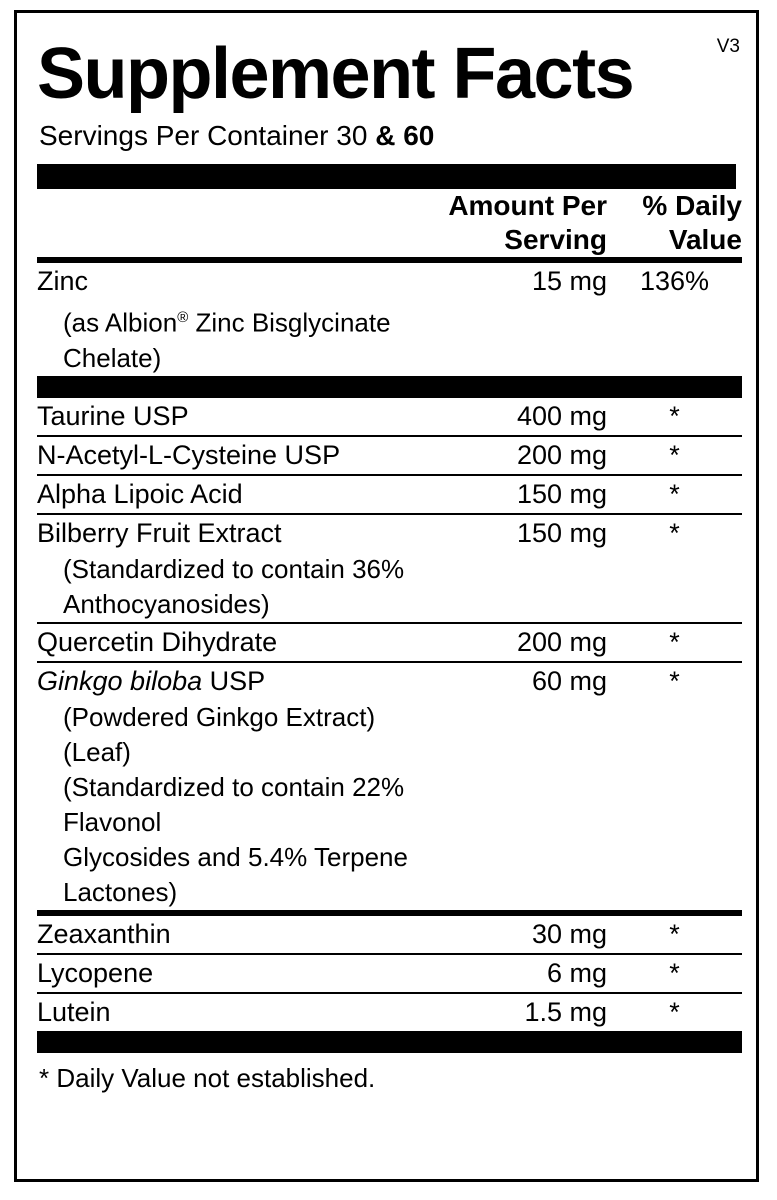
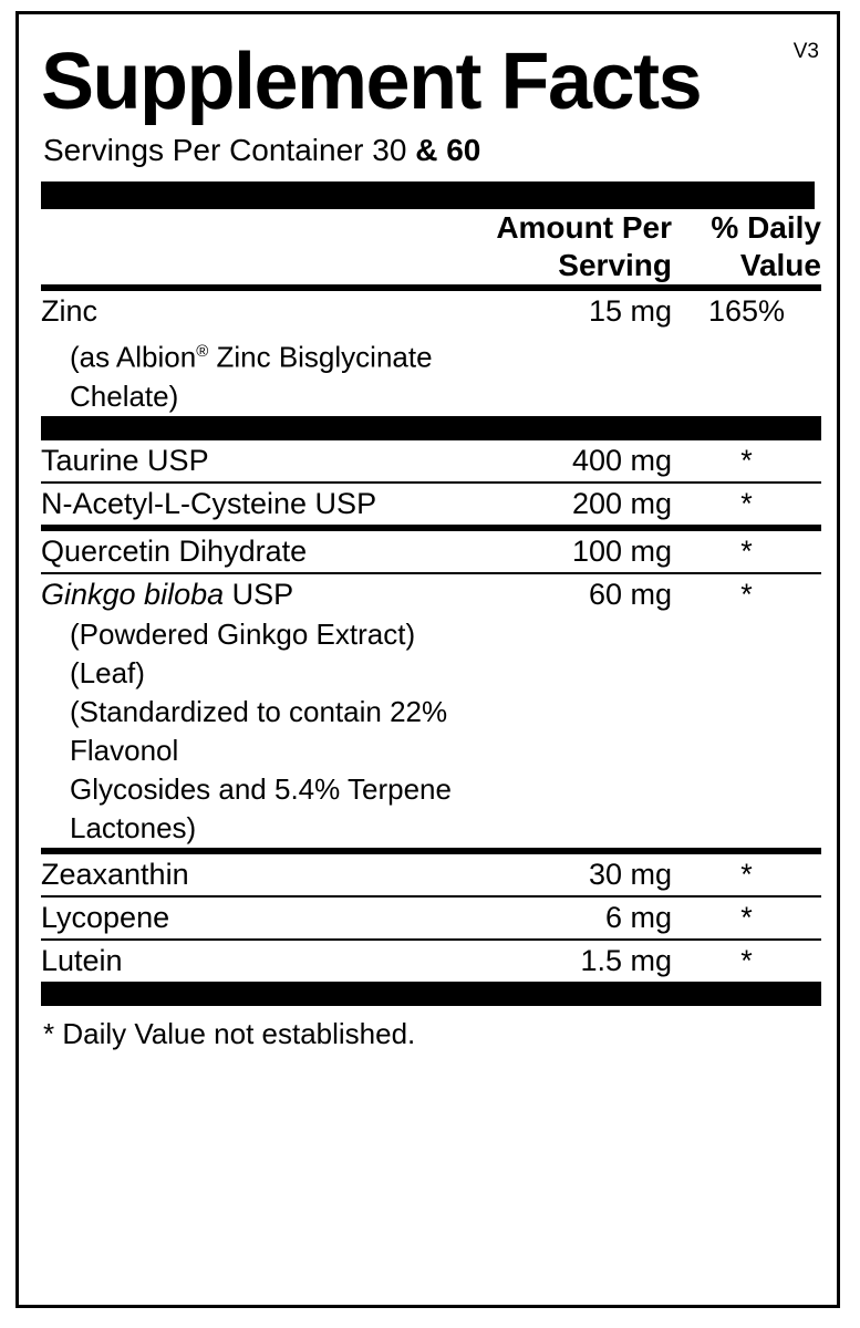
  Supplement Facts
  V3
  Servings Per Container 30 & 60
  	Amount Per Serving	% Daily Value
- Zinc (as Albion® Zinc Bisglycinate Chelate)	15 mg	136%
+ Zinc (as Albion® Zinc Bisglycinate Chelate)	15 mg	165%
  Taurine USP	400 mg	*
  N-Acetyl-L-Cysteine USP	200 mg	*
- Alpha Lipoic Acid	150 mg	*
- Bilberry Fruit Extract (Standardized to contain 36% Anthocyanosides)	150 mg	*
- Quercetin Dihydrate	200 mg	*
+ Quercetin Dihydrate	100 mg	*
  Ginkgo biloba USP (Powdered Ginkgo Extract) (Leaf) (Standardized to contain 22% Flavonol Glycosides and 5.4% Terpene Lactones)	60 mg	*
  Zeaxanthin	30 mg	*
  Lycopene	6 mg	*
  Lutein	1.5 mg	*
  * Daily Value not established.
